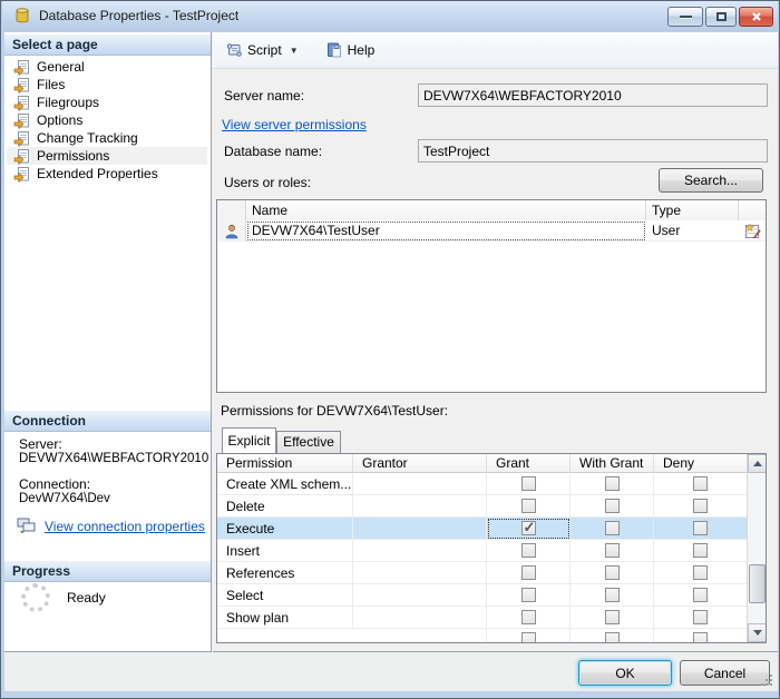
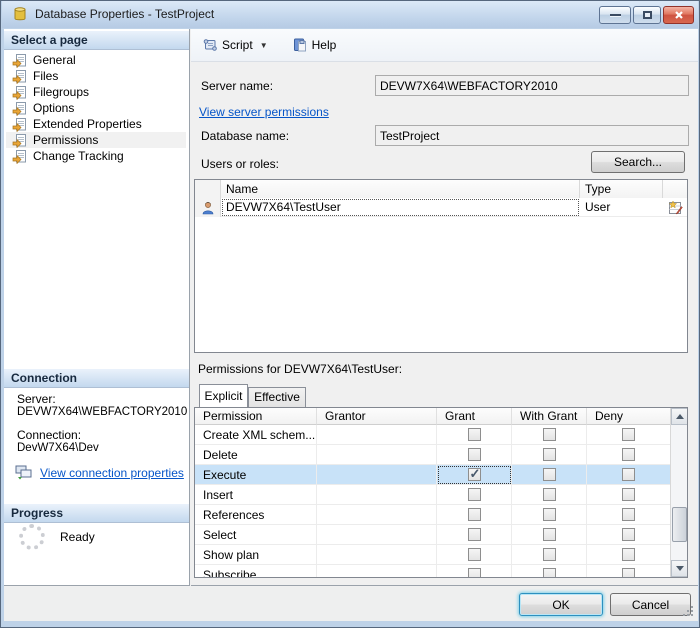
  Database Properties - TestProject
  Select a page
  General
  Files
  Filegroups
  Options
- Change Tracking
+ Extended Properties
  Permissions
- Extended Properties
+ Change Tracking
  Connection
  Server:
  DEVW7X64\WEBFACTORY2010
  Connection:
  DevW7X64\Dev
  View connection properties
  Progress
  Ready
  Script
  ▼
  Help
  Server name:
  DEVW7X64\WEBFACTORY2010
  View server permissions
  Database name:
  TestProject
  Users or roles:
  Search...
  Name
  Type
  DEVW7X64\TestUser
  User
  Permissions for DEVW7X64\TestUser:
  Explicit
  Effective
  Permission
  Grantor
  Grant
  With Grant
  Deny
  Create XML schem...
  Delete
  Execute
  Insert
  References
  Select
  Show plan
+ Subscribe...
  OK
  Cancel
